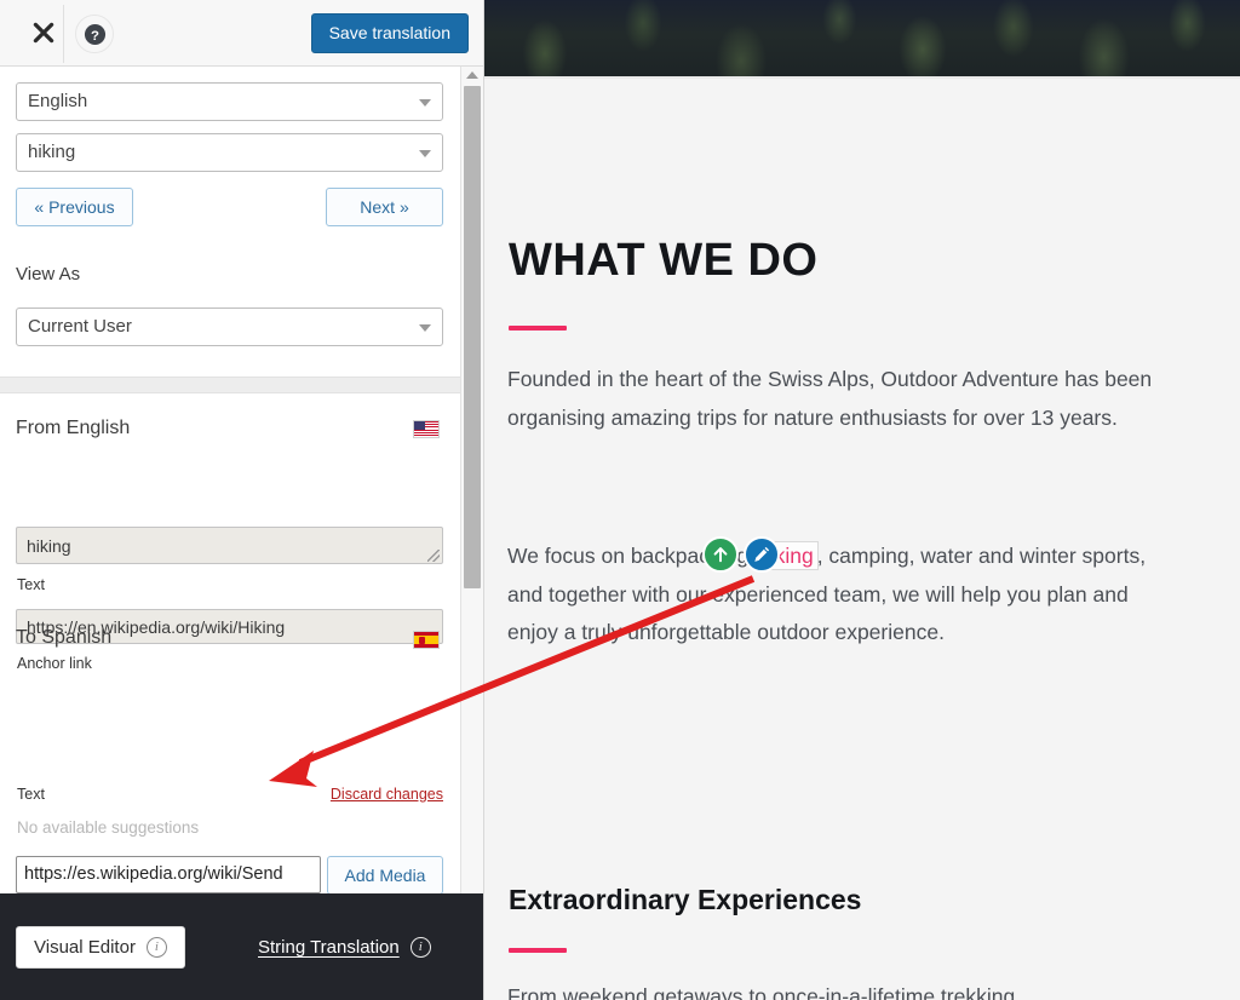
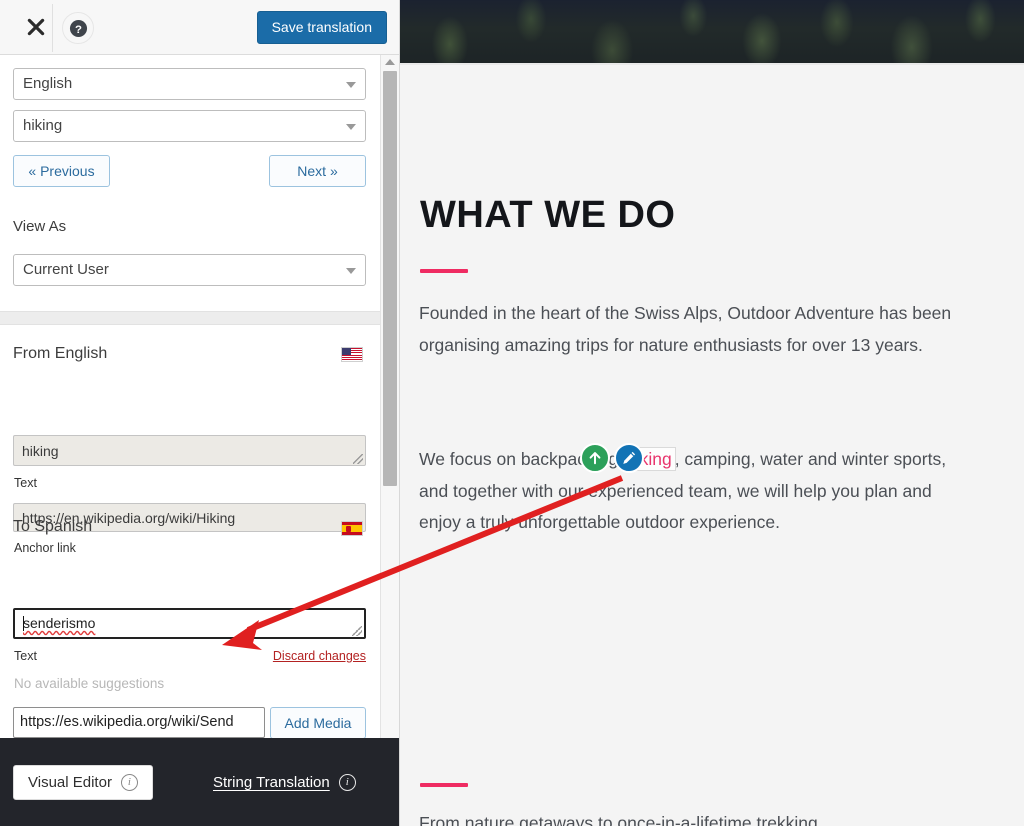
  ?
  Save translation
  English
  hiking
  « Previous
  Next »
  View As
  Current User
  From English
  hiking
  Text
  https://en.wikipedia.org/wiki/Hiking
  Anchor link
  To Spanish
+ senderismo
  Text
  Discard changes
  No available suggestions
  https://es.wikipedia.org/wiki/Send
  Add Media
  Visual Editor
  i
  String Translation
  i
  WHAT WE DO
  Founded in the heart of the Swiss Alps, Outdoor Adventure has been organising amazing trips for nature enthusiasts for over 13 years.
  We focus on backpa ing , camping, water and winter sports, and together with ourxperienced team, we will help you plan and enjoy a trul unforgettable outdoor experience.
- Extraordinary Experiences
- From weekend getaways to once-in-a-lifetime trekking
+ From nature getaways to once-in-a-lifetime trekking
